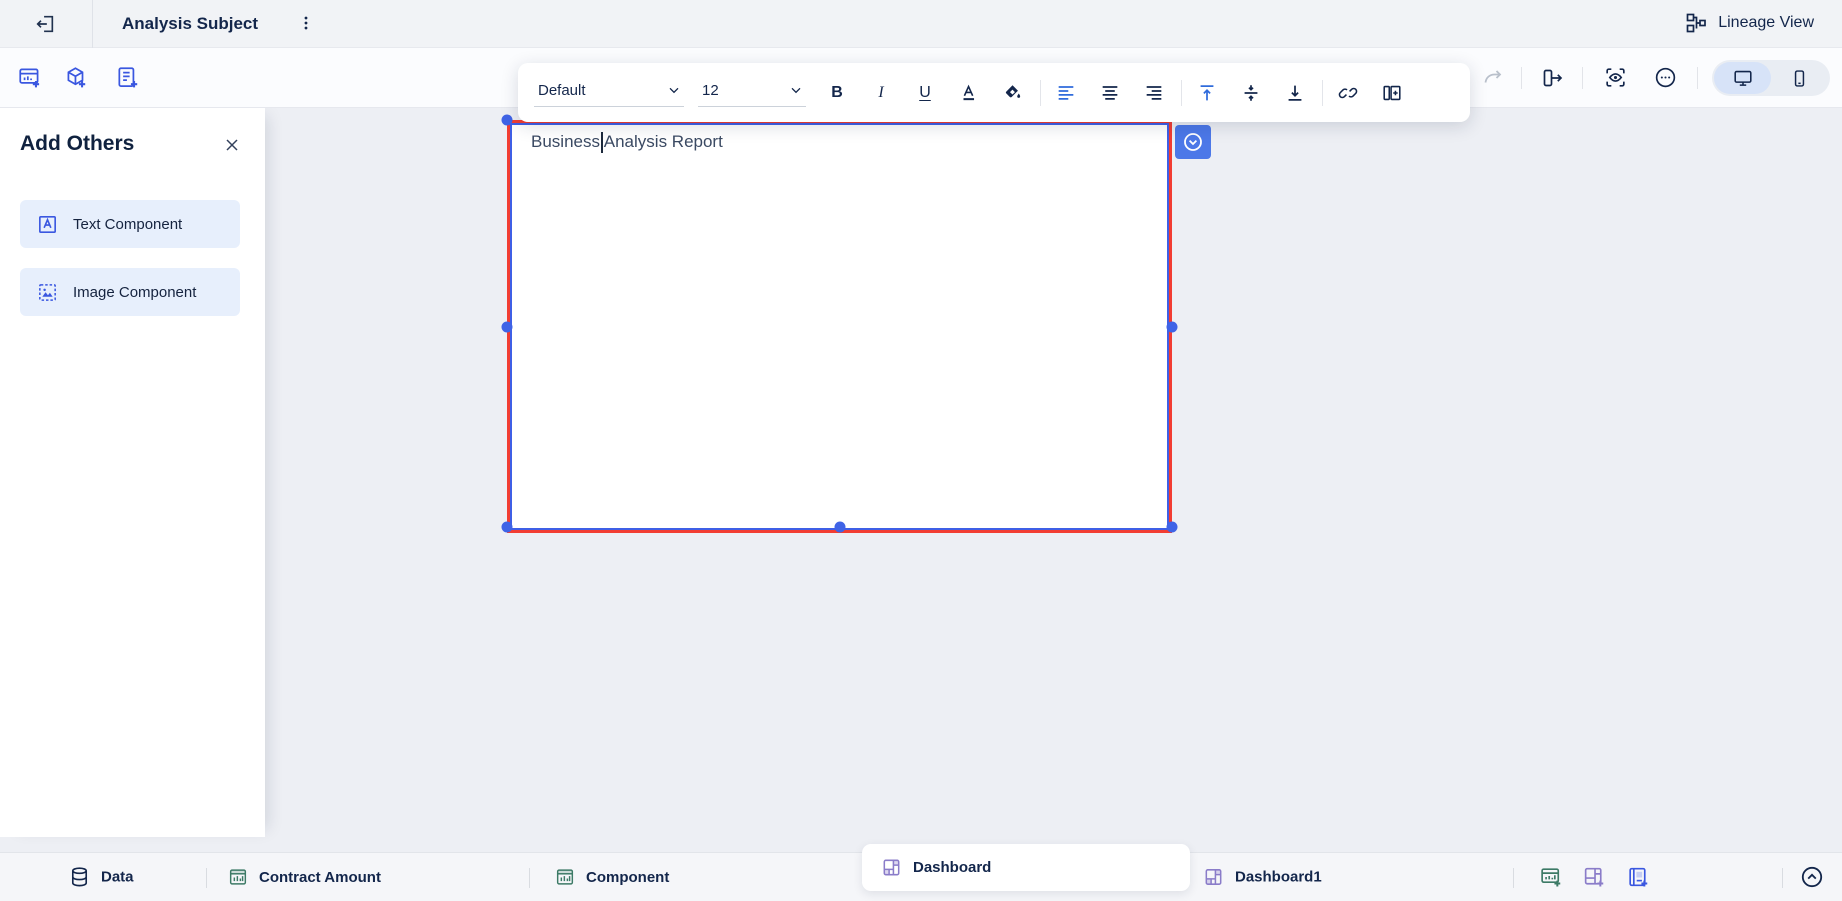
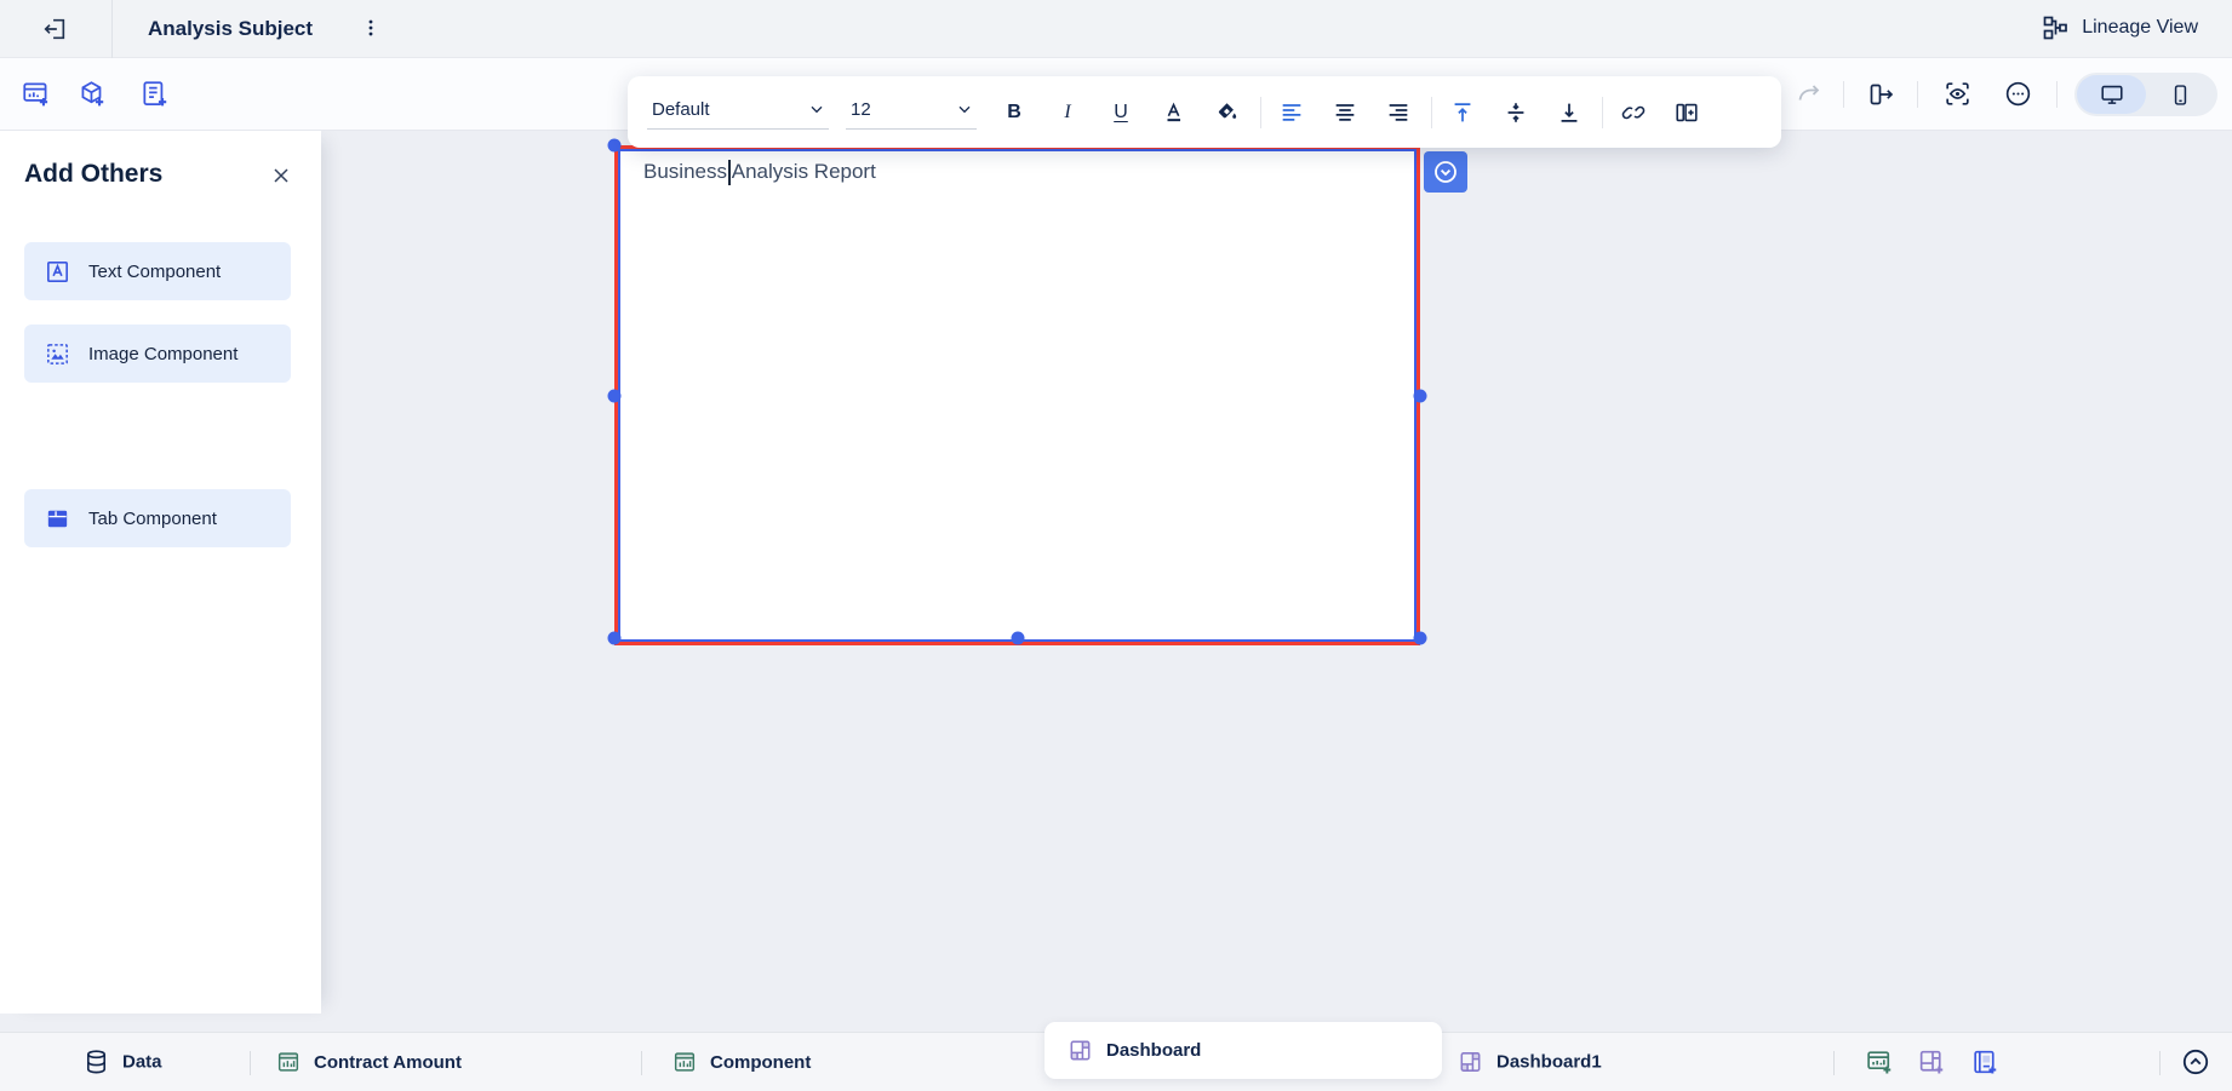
  Analysis Subject
  Lineage View
  Add Others
  Text Component
  Image Component
+ Tab Component
  Business Analysis Report
  Default
  12
  B
  I
  U
  Data
  Contract Amount
  Component
  Dashboard
  Dashboard1
